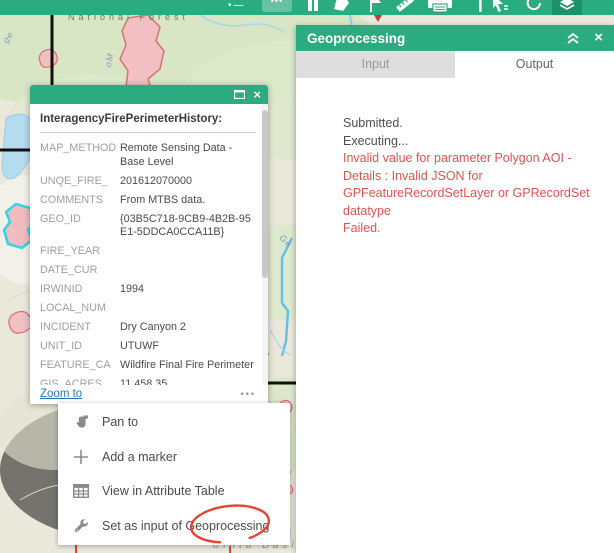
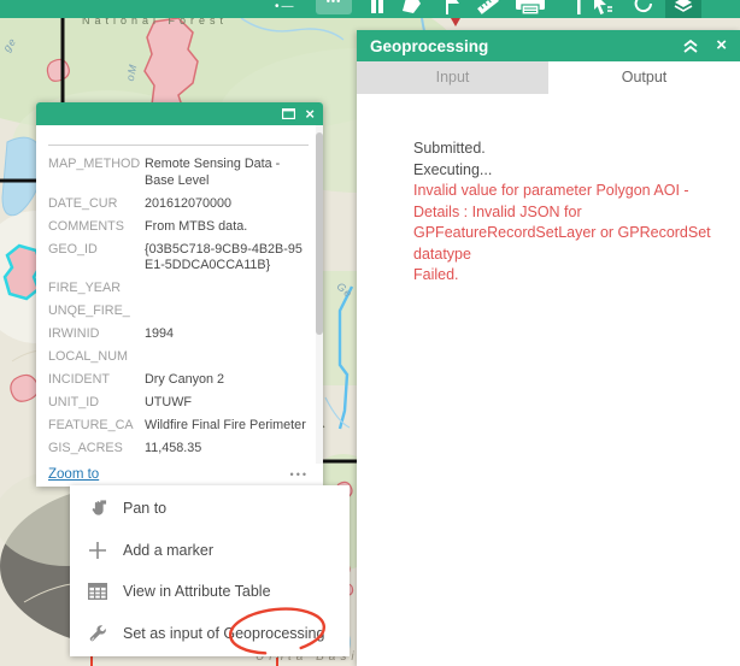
  National Forest
  Uinta Basi
  •—
  •••
  ×
- InteragencyFirePerimeterHistory:
  MAP_METHOD
  Remote Sensing Data - Base Level
- UNQE_FIRE_
+ DATE_CUR
  201612070000
  COMMENTS
  From MTBS data.
  GEO_ID
  {03B5C718-9CB9-4B2B-95E1-5DDCA0CCA11B}
  FIRE_YEAR
- DATE_CUR
+ UNQE_FIRE_
  IRWINID
  1994
  LOCAL_NUM
  INCIDENT
  Dry Canyon 2
  UNIT_ID
  UTUWF
  FEATURE_CA
  Wildfire Final Fire Perimeter
  GIS_ACRES
  11,458.35
  Zoom to
  •••
  Pan to
  Add a marker
  View in Attribute Table
  Set as input ofeoprocessing
  Geoprocessing
  ×
  Input
  Output
  Submitted.
  Executing...
  Invalid value for parameter Polygon AOI -
  Details : Invalid JSON for
  GPFeatureRecordSetLayer or GPRecordSet
  datatype
  Failed.
